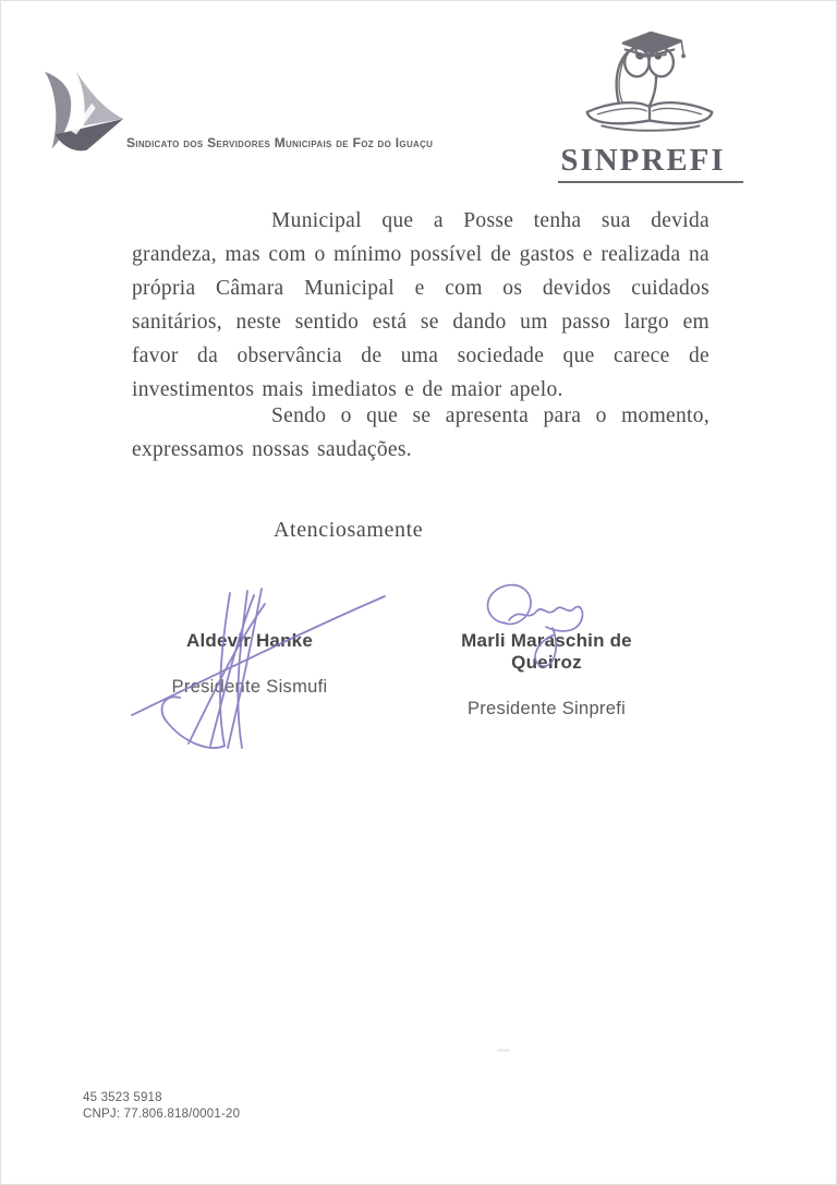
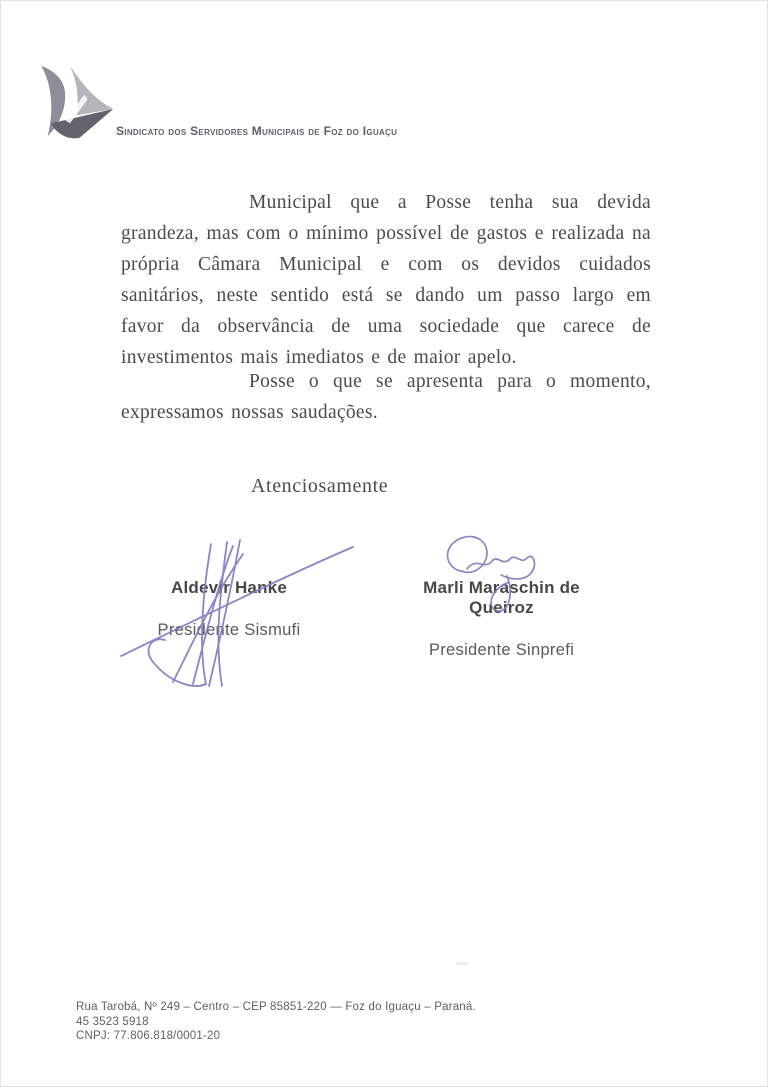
  Sindicato dos Servidores Municipais de Foz do Iguaçu
- SINPREFI
  Municipal que a Posse tenha sua devida grandeza, mas com o mínimo possível de gastos e realizada na própria Câmara Municipal e com os devidos cuidados sanitários, neste sentido está se dando um passo largo em favor da observância de uma sociedade que carece de investimentos mais imediatos e de maior apelo.
- Sendo o que se apresenta para o momento, expressamos nossas saudações.
+ Posse o que se apresenta para o momento, expressamos nossas saudações.
  Atenciosamente
  Aldevr Hake
  Presiente Sismufi
  Marli Maraschin de Queroz
  Presidente Sinprefi
+ Rua Tarobá, Nº 249 – Centro – CEP 85851-220 — Foz do Iguaçu – Paraná.
  45 3523 5918
  CNPJ: 77.806.818/0001-20
